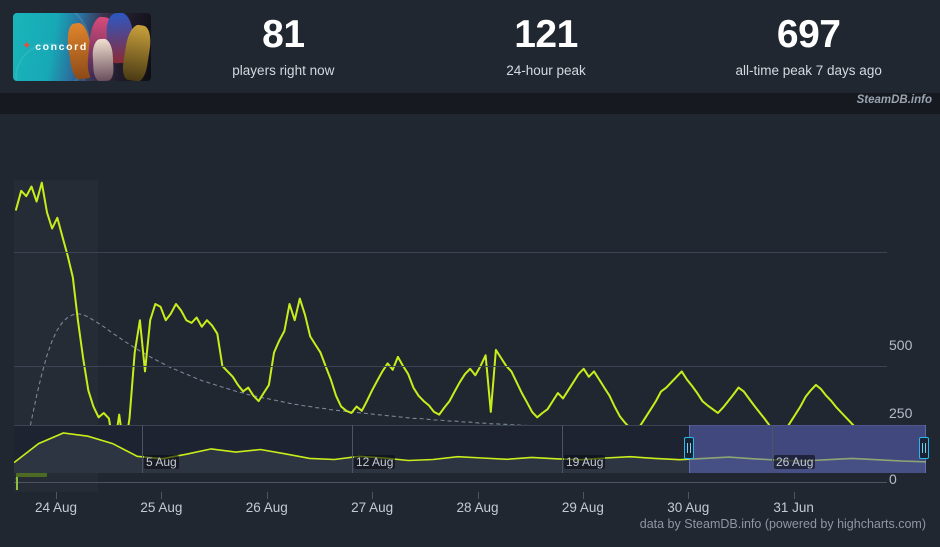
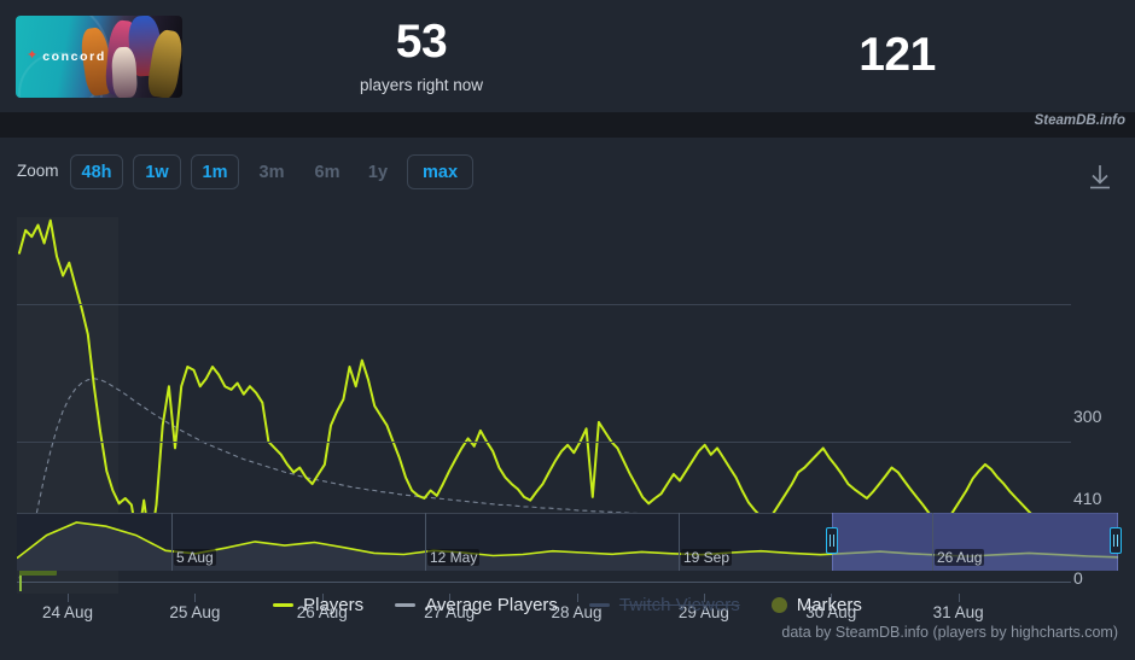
  ✦
  concord
- 81
+ 53
  players right now
  121
- 24-hour peak
- 697
- all-time peak 7 days ago
  SteamDB.info
+ Zoom
+ 48h
+ 1w
+ 1m
+ 3m
+ 6m
+ 1y
+ max
- 500
+ 300
- 250
+ 410
  0
  24 Aug
  25 Aug
  26 Aug
  27 Aug
  28 Aug
  29 Aug
  30 Aug
- 31 Jun
+ 31 Aug
  5 Aug
- 12 Aug
+ 12 May
- 19 Aug
+ 19 Sep
  26 Aug
+ Players
+ Average Players
+ Twitch Viewers
+ Markers
- data by SteamDB.info (powered by highcharts.com)
+ data by SteamDB.info (players by highcharts.com)
